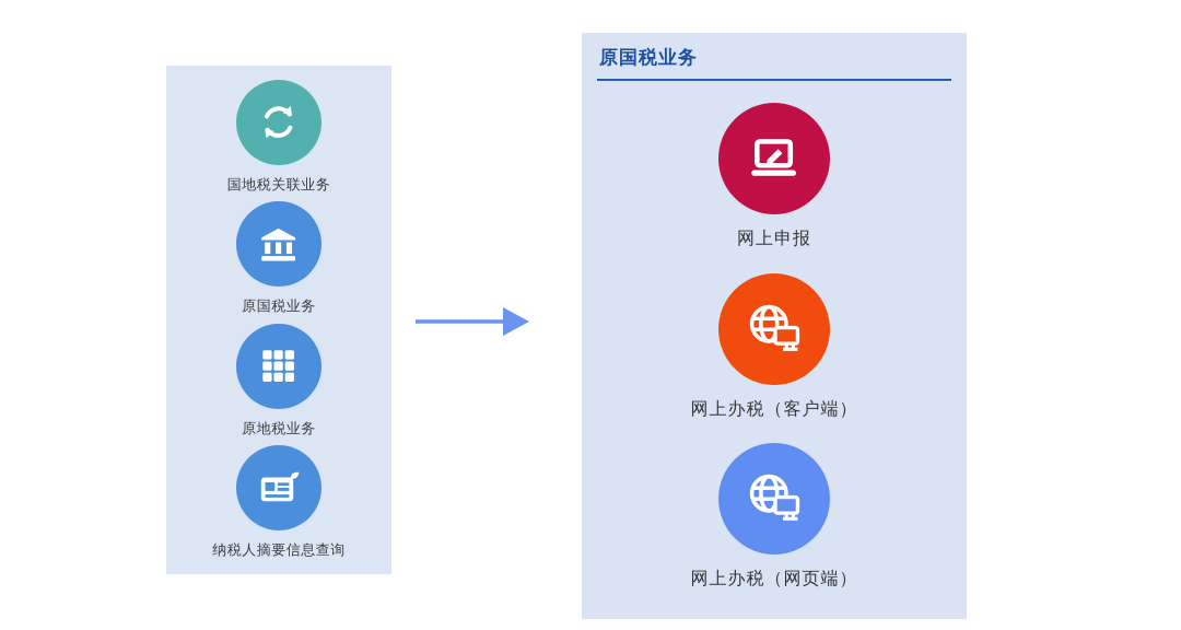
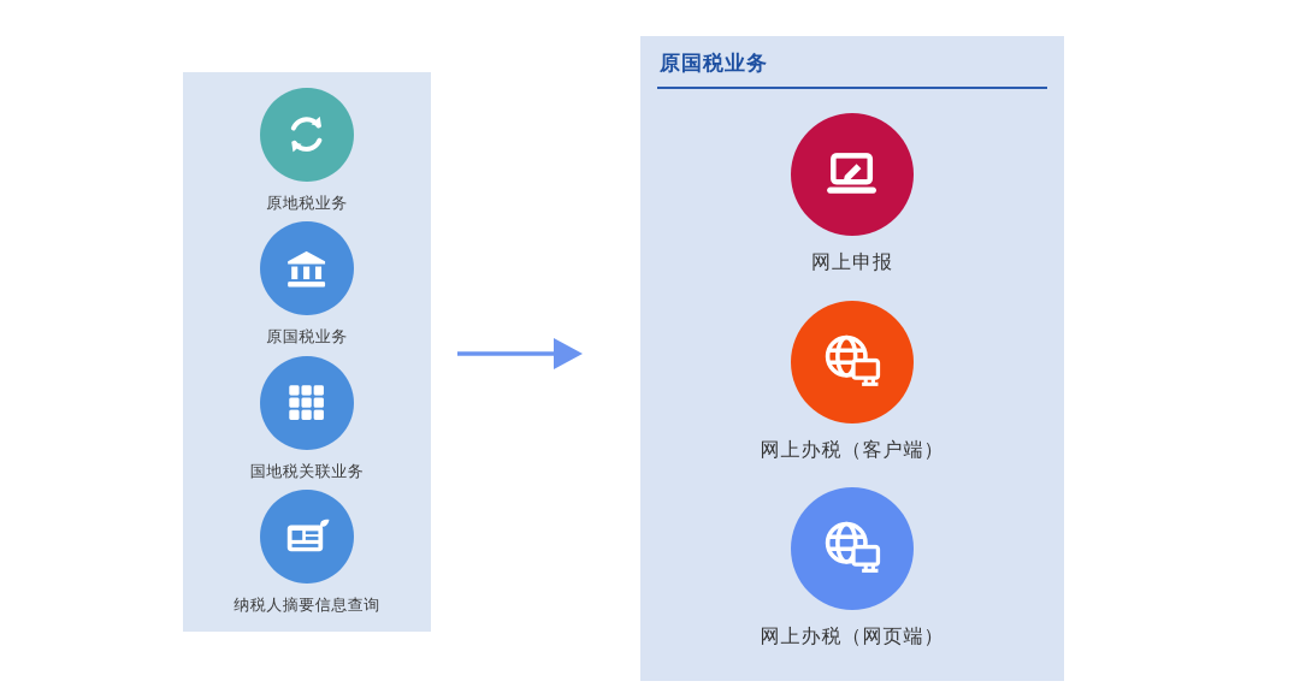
- 国地税关联业务
+ 原地税业务
  原国税业务
- 原地税业务
+ 国地税关联业务
  纳税人摘要信息查询
  原国税业务
  网上申报
  网上办税（客户端）
  网上办税（网页端）
